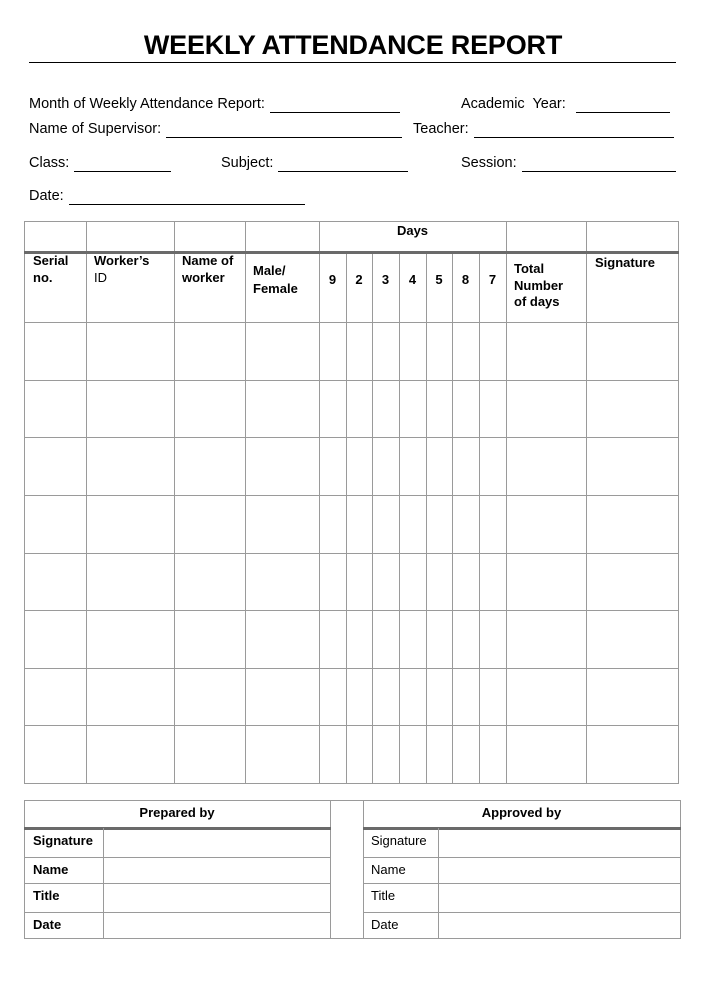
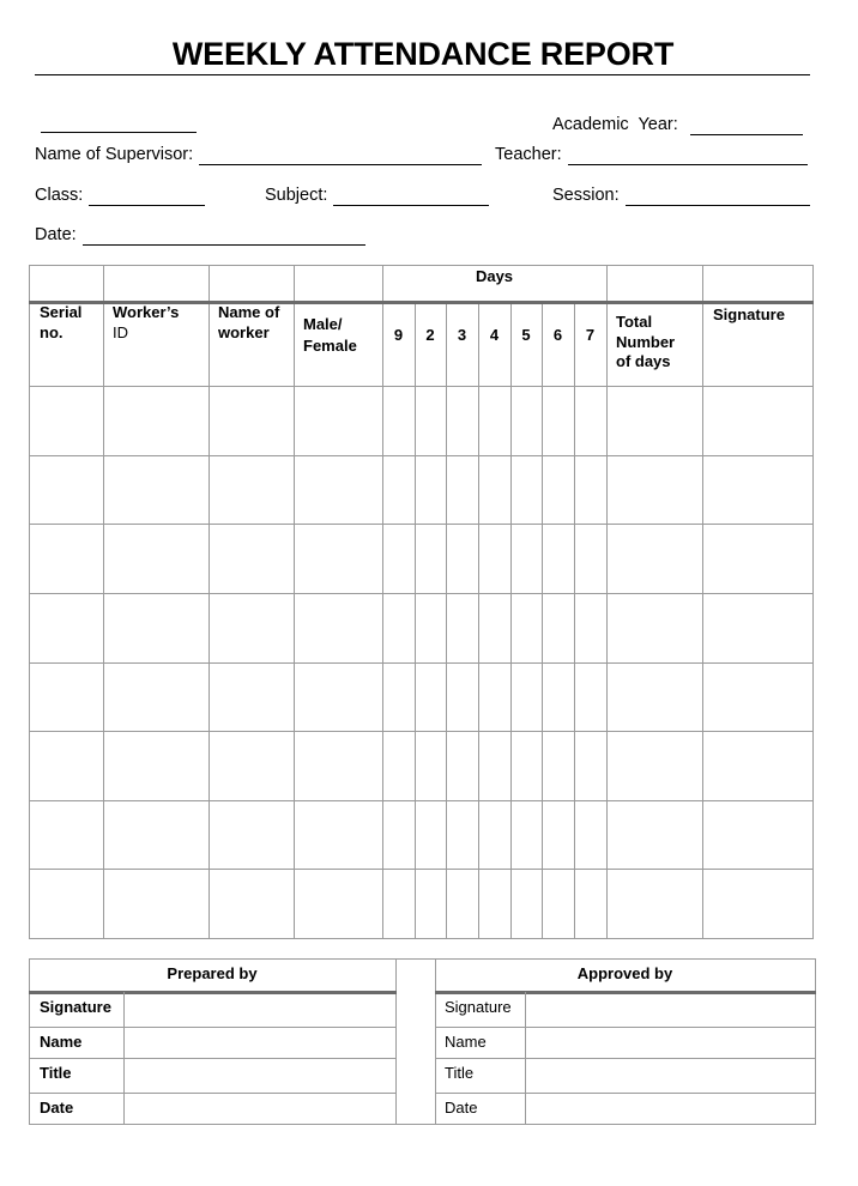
  WEEKLY ATTENDANCE REPORT
- Month of Weekly Attendance Report:
  Academic Year:
  Name of Supervisor:
  Teacher:
  Class:
  Subject:
  Session:
  Date:
  Days
  Serial
  no.
  Worker’s
  ID
  Name of
  worker
  Male/
  Female
  9
  2
  3
  4
  5
- 8
+ 6
  7
  Total
  Number
  of days
  Signature
  Prepared by
  Approved by
  Signature
  Name
  Title
  Date
  Signature
  Name
  Title
  Date
